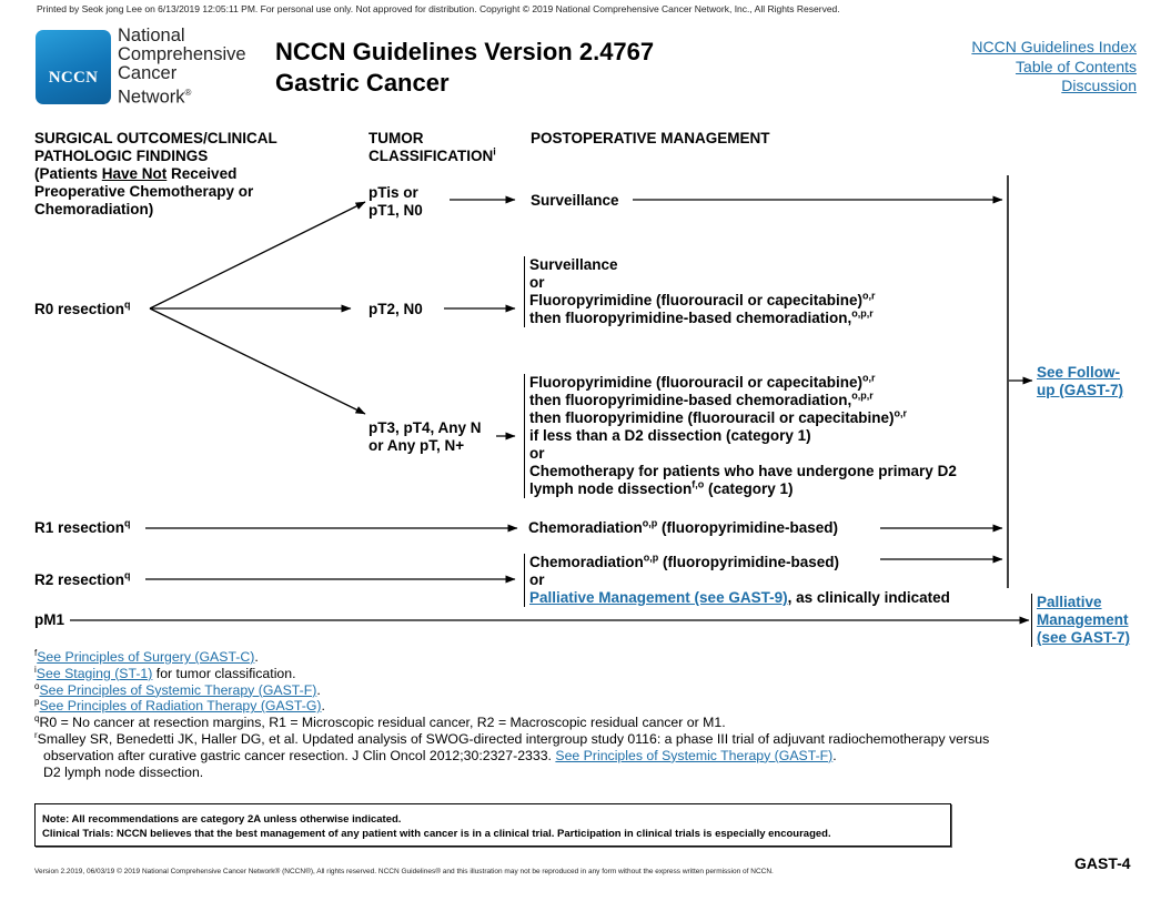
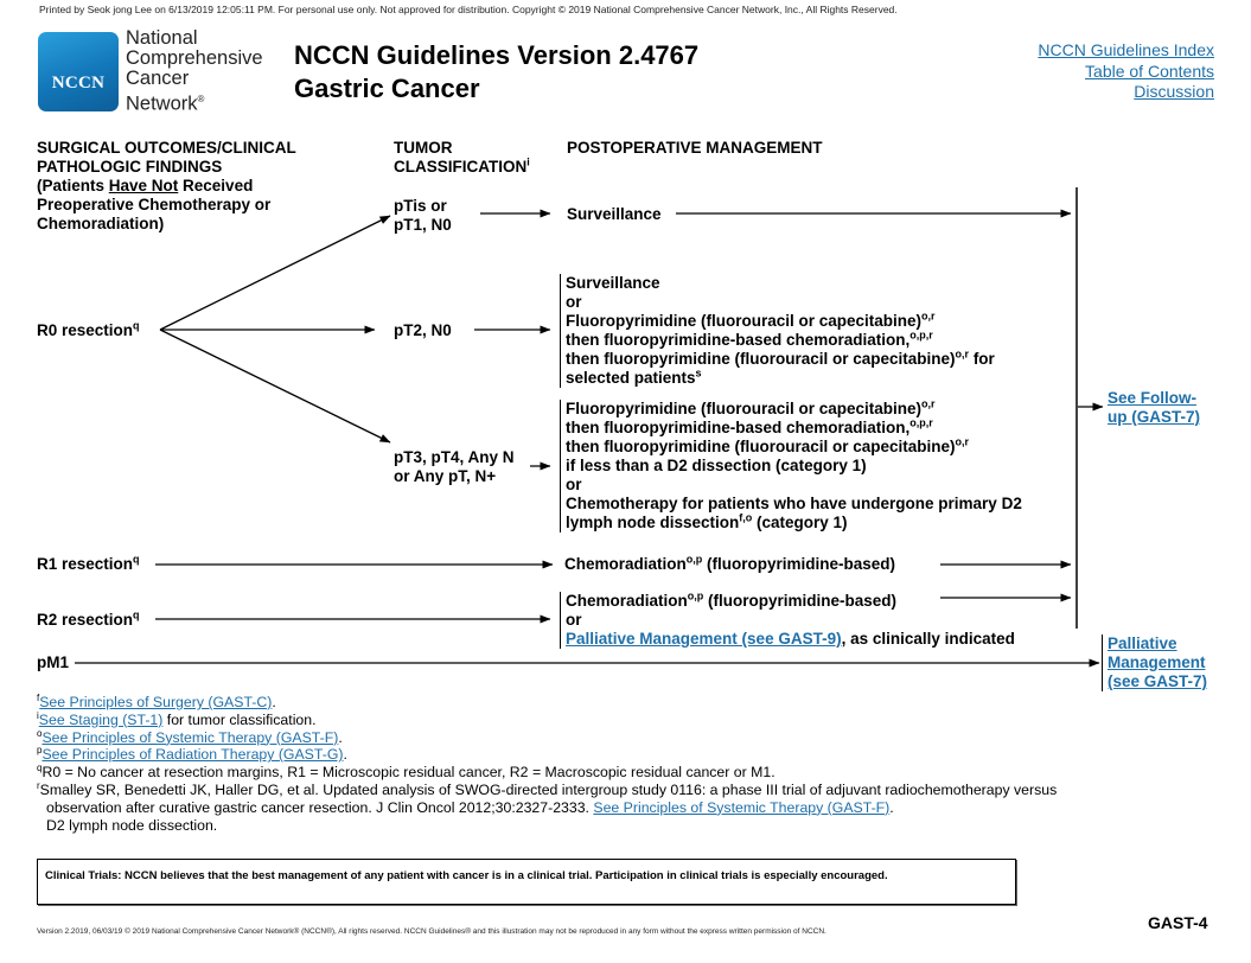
  Printed by Seok jong Lee on 6/13/2019 12:05:11 PM. For personal use only. Not approved for distribution. Copyright © 2019 National Comprehensive Cancer Network, Inc., All Rights Reserved.
  NCCN
  National
  Comprehensive
  Cancer
  Network®
  NCCN Guidelines Version 2.4767
  Gastric Cancer
  NCCN Guidelines Index
  Table of Contents
  Discussion
  SURGICAL OUTCOMES/CLINICAL
  PATHOLOGIC FINDINGS
  (Patients Have Not Received
  Preoperative Chemotherapy or
  Chemoradiation)
  TUMOR
  CLASSIFICATIONi
  POSTOPERATIVE MANAGEMENT
  R0 resectionq
  R1 resectionq
  R2 resectionq
  pM1
  pTis or
  pT1, N0
  pT2, N0
  pT3, pT4, Any N
  or Any pT, N+
  Surveillance
  Surveillance
  or
  Fluoropyrimidine (fluorouracil or capecitabine)o,r
  then fluoropyrimidine-based chemoradiation,o,p,r
+ then fluoropyrimidine (fluorouracil or capecitabine)o,r for
+ selected patientss
  Fluoropyrimidine (fluorouracil or capecitabine)o,r
  then fluoropyrimidine-based chemoradiation,o,p,r
  then fluoropyrimidine (fluorouracil or capecitabine)o,r
  if less than a D2 dissection (category 1)
  or
  Chemotherapy for patients who have undergone primary D2
  lymph node dissectionf,o (category 1)
  Chemoradiationo,p (fluoropyrimidine-based)
  Chemoradiationo,p (fluoropyrimidine-based)
  or
  Palliative Management (see GAST-9), as clinically indicated
  See Follow-
  up (GAST-7)
  Palliative
  Management
  (see GAST-7)
  fSee Principles of Surgery (GAST-C).
  iSee Staging (ST-1) for tumor classification.
  oSee Principles of Systemic Therapy (GAST-F).
  pSee Principles of Radiation Therapy (GAST-G).
  qR0 = No cancer at resection margins, R1 = Microscopic residual cancer, R2 = Macroscopic residual cancer or M1.
  rSmalley SR, Benedetti JK, Haller DG, et al. Updated analysis of SWOG-directed intergroup study 0116: a phase III trial of adjuvant radiochemotherapy versus
  observation after curative gastric cancer resection. J Clin Oncol 2012;30:2327-2333. See Principles of Systemic Therapy (GAST-F).
  D2 lymph node dissection.
- Note: All recommendations are category 2A unless otherwise indicated.
  Clinical Trials: NCCN believes that the best management of any patient with cancer is in a clinical trial. Participation in clinical trials is especially encouraged.
  GAST-4
